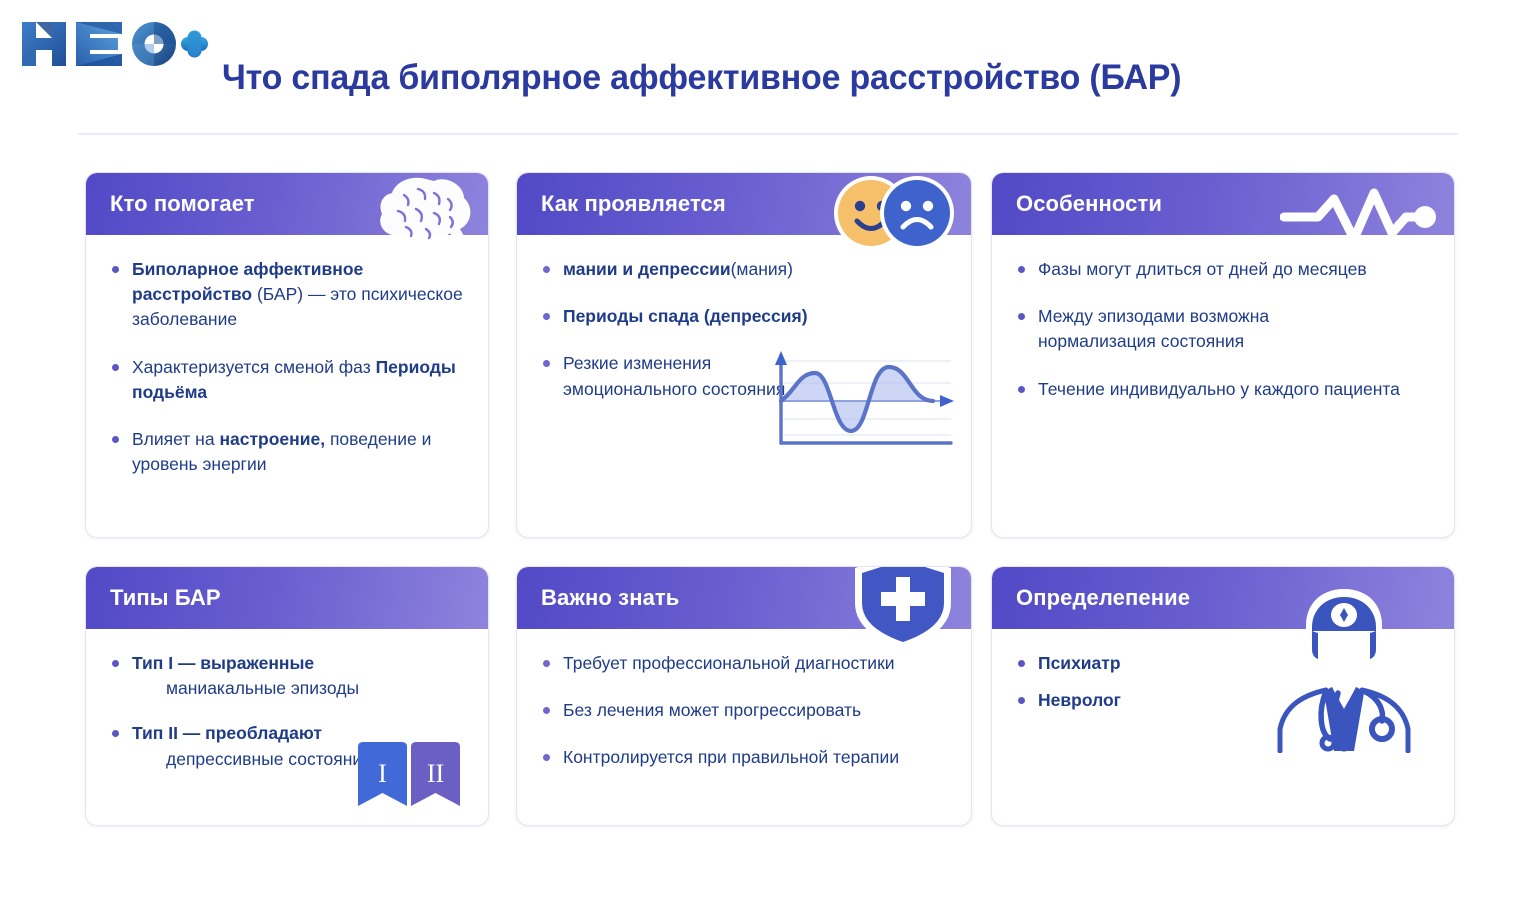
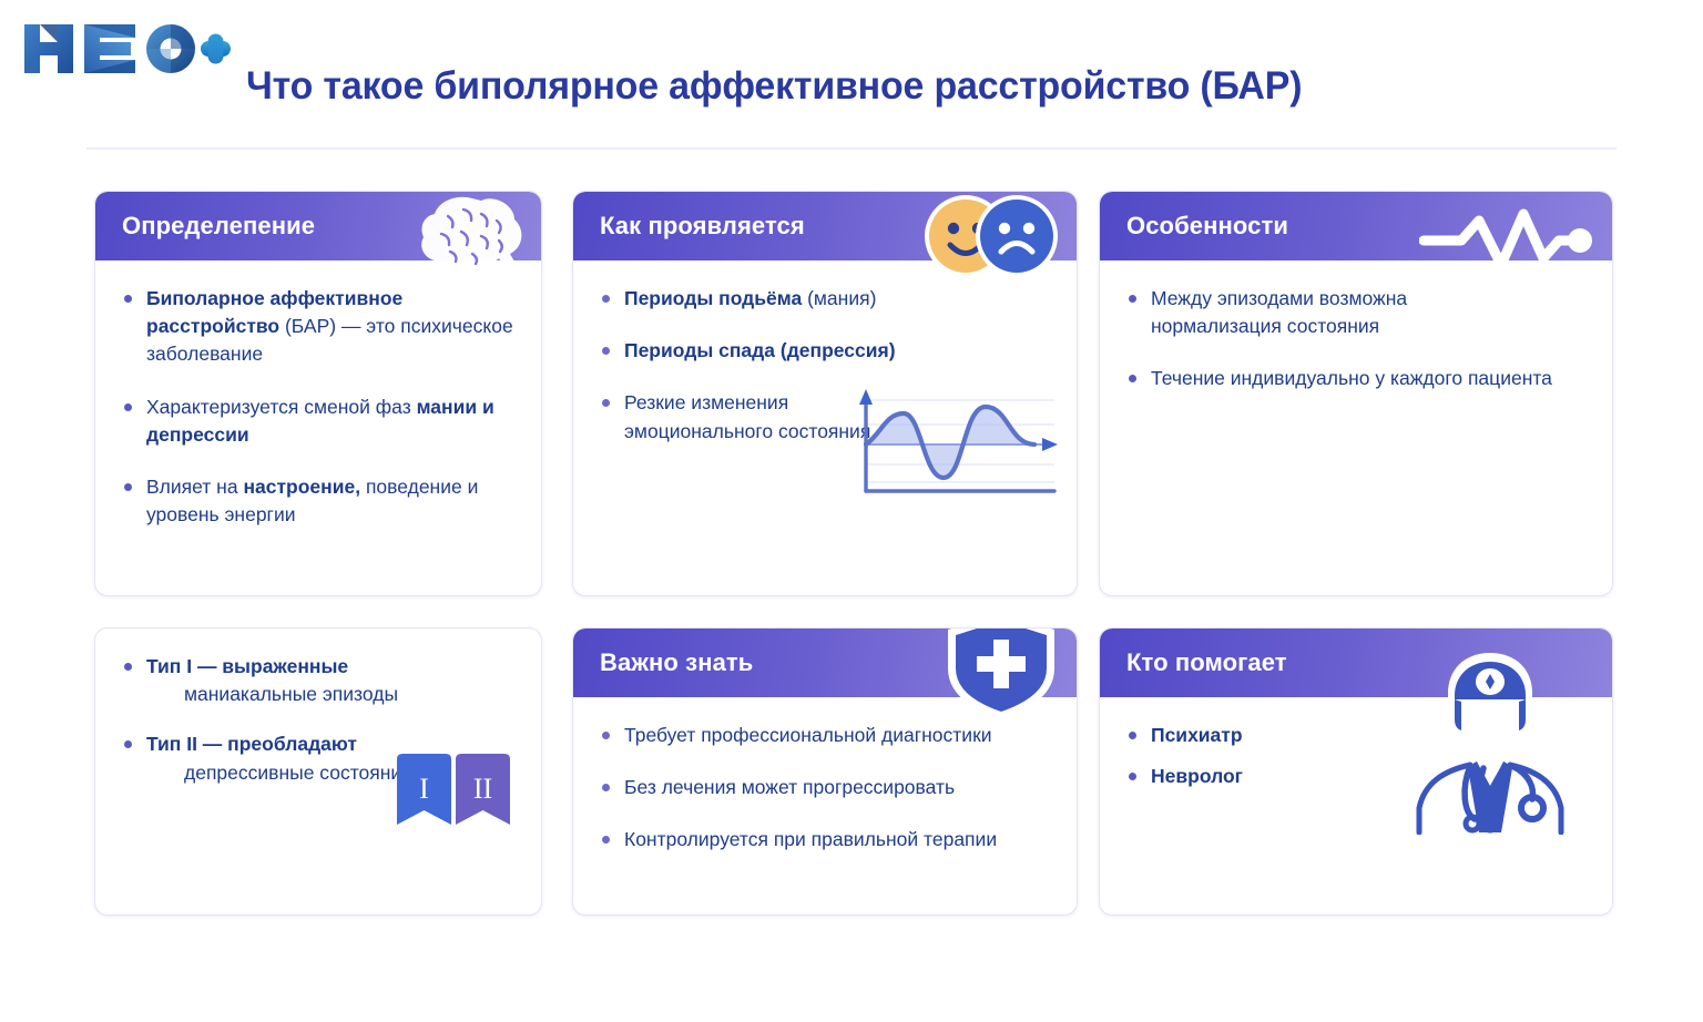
- Что спада биполярное аффективное расстройство (БАР)
+ Что такое биполярное аффективное расстройство (БАР)
- Кто помогает
+ Определепение
  Биполарное аффективное расстройство (БАР) — это психическое заболевание
- Характеризуется сменой фаз Периоды подьёма
+ Характеризуется сменой фаз мании и депрессии
  Влияет на настроение, поведение и уровень энергии
  Как проявляется
- мании и депрессии(мания)
+ Периоды подьёма (мания)
  Периоды спада (депрессия)
  Резкие изменения эмоционального состояни
  Особенности
- Фазы могут длиться от дней до месяцев
  Между эпизодами возможна нормализация состояния
  Течение индивидуально у каждого пациента
- Типы БАР
  Тип I — выраженные
  маниакальные эпизоды
  Тип II — преобладают
  депрессивные состояни
  I
  II
  Важно знать
  Требует профессиональной диагностики
  Без лечения может прогрессировать
  Контролируется при правильной терапии
- Определепение
+ Кто помогает
  Психиатр
  Невролог
